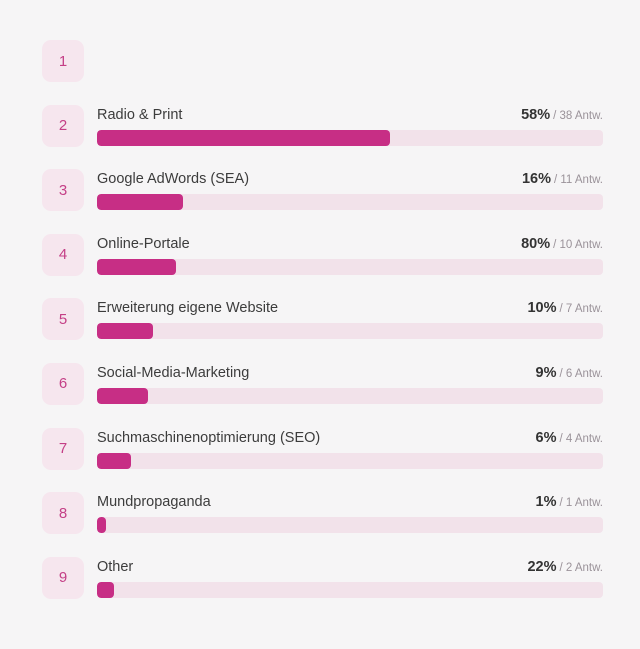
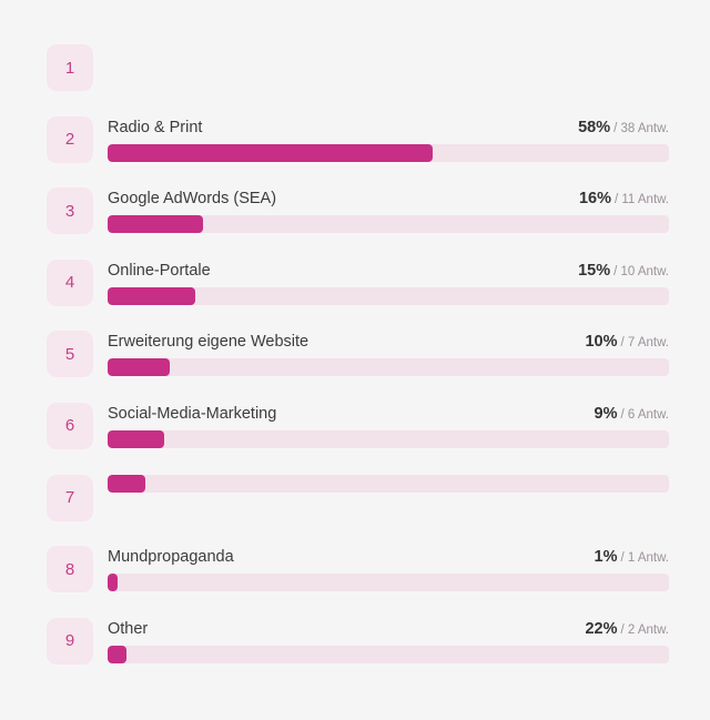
  1
  2
  Radio & Print
  58% / 38 Antw.
  3
  Google AdWords (SEA)
  16% / 11 Antw.
  4
  Online-Portale
- 80% / 10 Antw.
+ 15% / 10 Antw.
  5
  Erweiterung eigene Website
  10% / 7 Antw.
  6
  Social-Media-Marketing
  9% / 6 Antw.
  7
- Suchmaschinenoptimierung (SEO)
- 6% / 4 Antw.
  8
  Mundpropaganda
  1% / 1 Antw.
  9
  Other
  22% / 2 Antw.
